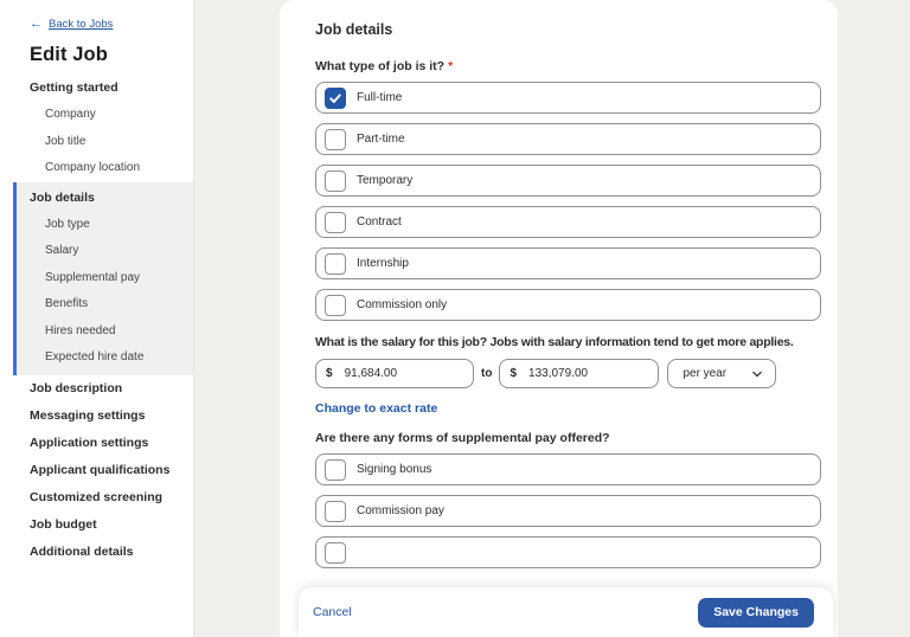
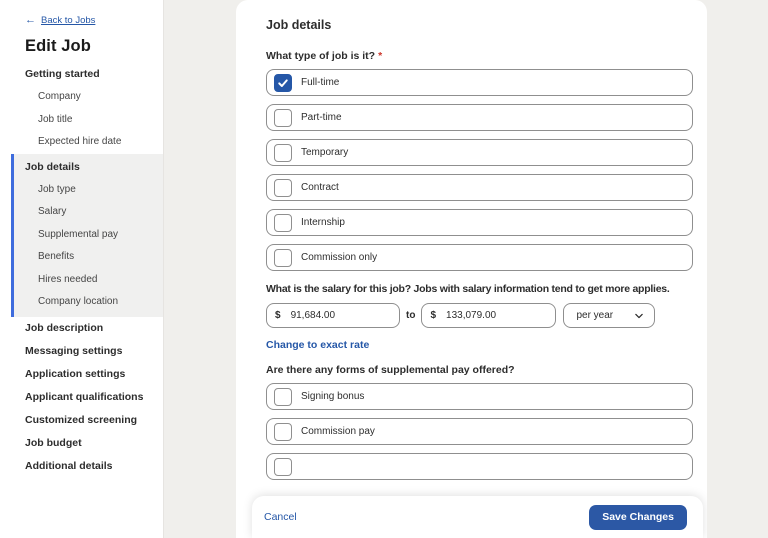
  ←
  Back to Jobs
  Edit Job
  Getting started
  Company
  Job title
- Company location
+ Expected hire date
  Job details
  Job type
  Salary
  Supplemental pay
  Benefits
  Hires needed
- Expected hire date
+ Company location
  Job description
  Messaging settings
  Application settings
  Applicant qualifications
  Customized screening
  Job budget
  Additional details
  Job details
  What type of job is it? *
  Full-time
  Part-time
  Temporary
  Contract
  Internship
  Commission only
  What is the salary for this job? Jobs with salary information tend to get more applies.
  $
  91,684.00
  to
  $
  133,079.00
  per year
  Change to exact rate
  Are there any forms of supplemental pay offered?
  Signing bonus
  Commission pay
  Cancel
  Save Changes
